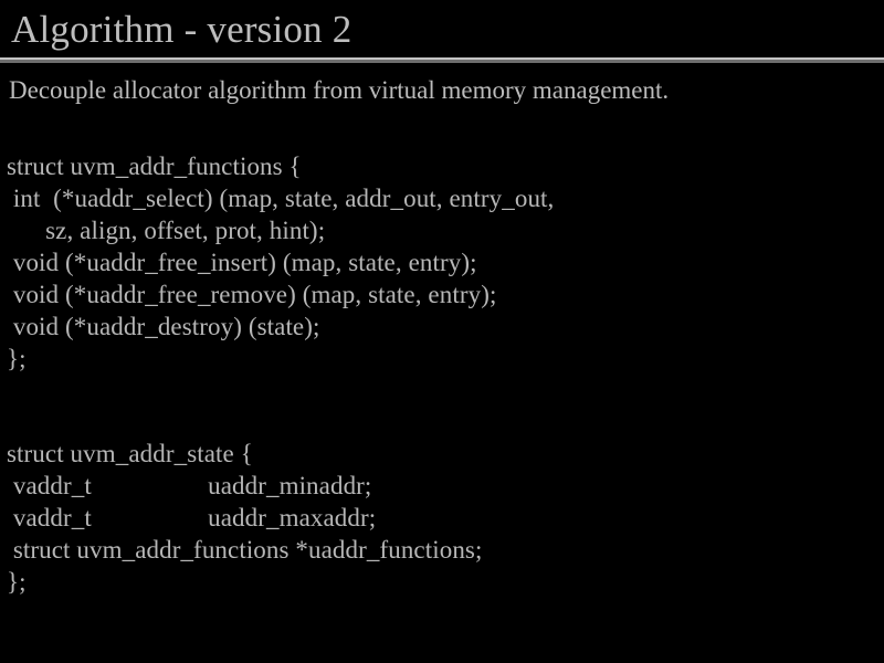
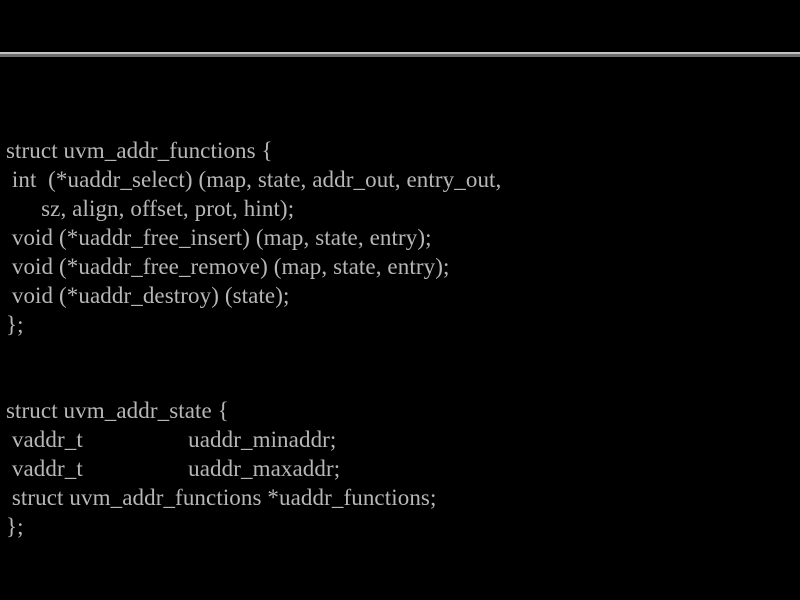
- Algorithm - version 2
- Decouple allocator algorithm from virtual memory management.
  struct uvm_addr_functions {
  int (*uaddr_select) (map, state, addr_out, entry_out,
  sz, align, offset, prot, hint);
  void (*uaddr_free_insert) (map, state, entry);
  void (*uaddr_free_remove) (map, state, entry);
  void (*uaddr_destroy) (state);
  };
  struct uvm_addr_state {
  vaddr_t uaddr_minaddr;
  vaddr_t uaddr_maxaddr;
  struct uvm_addr_functions *uaddr_functions;
  };
